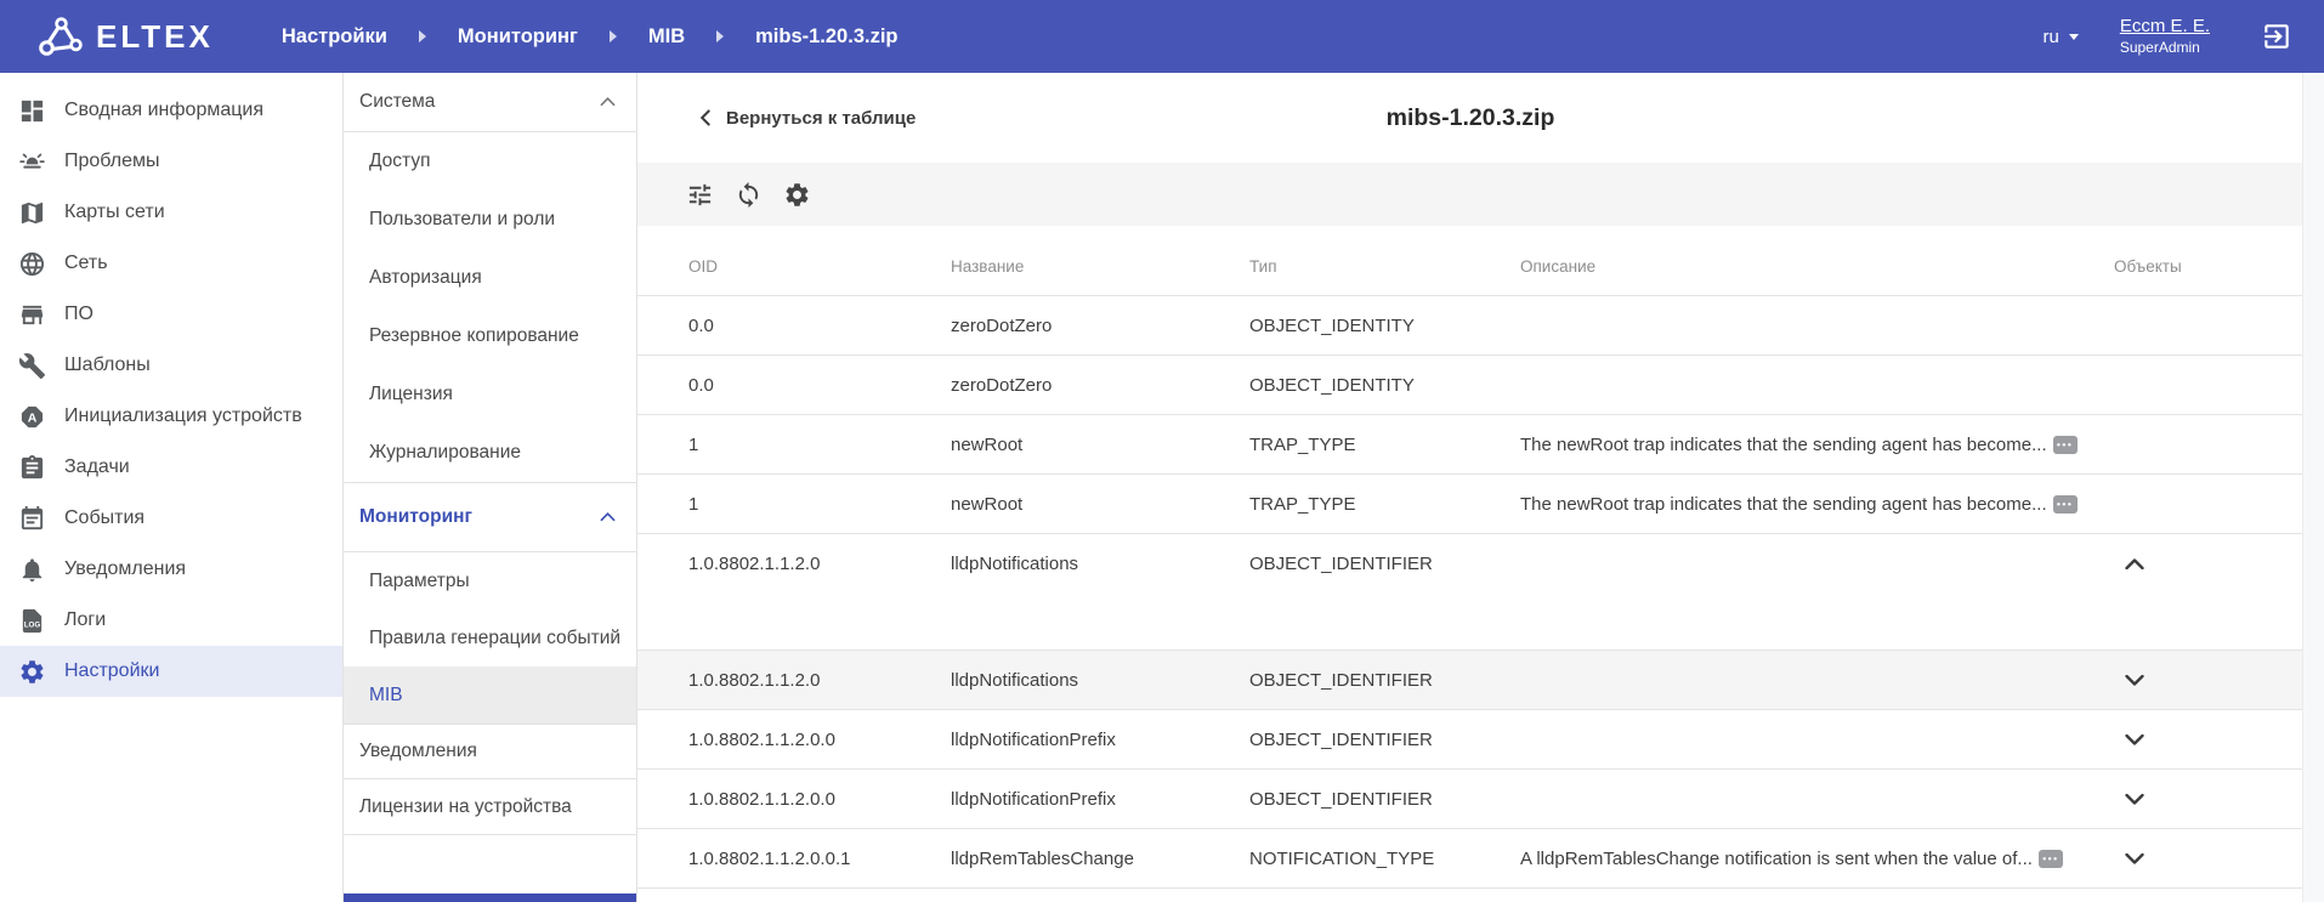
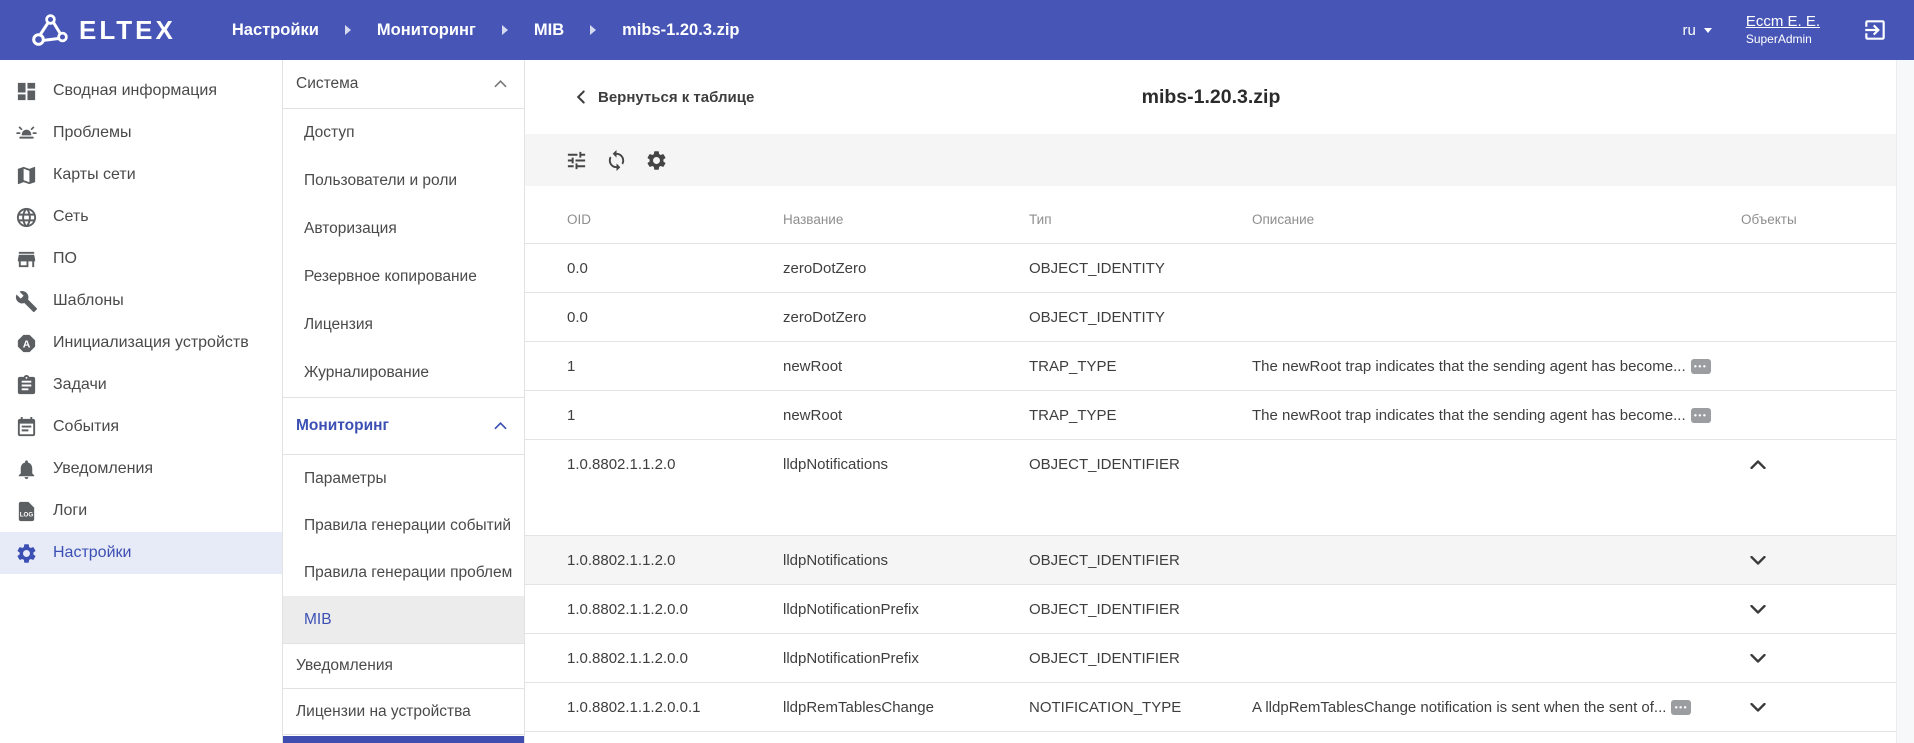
  ELTEX
  Настройки
  Мониторинг
  MIB
  mibs-1.20.3.zip
  ru
  Eccm E. E.
  SuperAdmin
  Сводная информация
  Проблемы
  Карты сети
  Сеть
  ПО
  Шаблоны
  A
  Инициализация устройств
  Задачи
  События
  Уведомления
  Логи
  Настройки
  Система
  Доступ
  Пользователи и роли
  Авторизация
  Резервное копирование
  Лицензия
  Журналирование
  Мониторинг
  Параметры
  Правила генерации событий
+ Правила генерации проблем
  MIB
  Уведомления
  Лицензии на устройства
  Вернуться к таблице
  mibs-1.20.3.zip
  OID
  Название
  Тип
  Описание
  Объекты
  0.0
  zeroDotZero
  OBJECT_IDENTITY
  0.0
  zeroDotZero
  OBJECT_IDENTITY
  1
  newRoot
  TRAP_TYPE
  The newRoot trap indicates that the sending agent has become...
  •••
  1
  newRoot
  TRAP_TYPE
  The newRoot trap indicates that the sending agent has become...
  •••
  1.0.8802.1.1.2.0
  lldpNotifications
  OBJECT_IDENTIFIER
  1.0.8802.1.1.2.0
  lldpNotifications
  OBJECT_IDENTIFIER
  1.0.8802.1.1.2.0.0
  lldpNotificationPrefix
  OBJECT_IDENTIFIER
  1.0.8802.1.1.2.0.0
  lldpNotificationPrefix
  OBJECT_IDENTIFIER
  1.0.8802.1.1.2.0.0.1
  lldpRemTablesChange
  NOTIFICATION_TYPE
- A lldpRemTablesChange notification is sent when the value of...
+ A lldpRemTablesChange notification is sent when the sent of...
  •••
